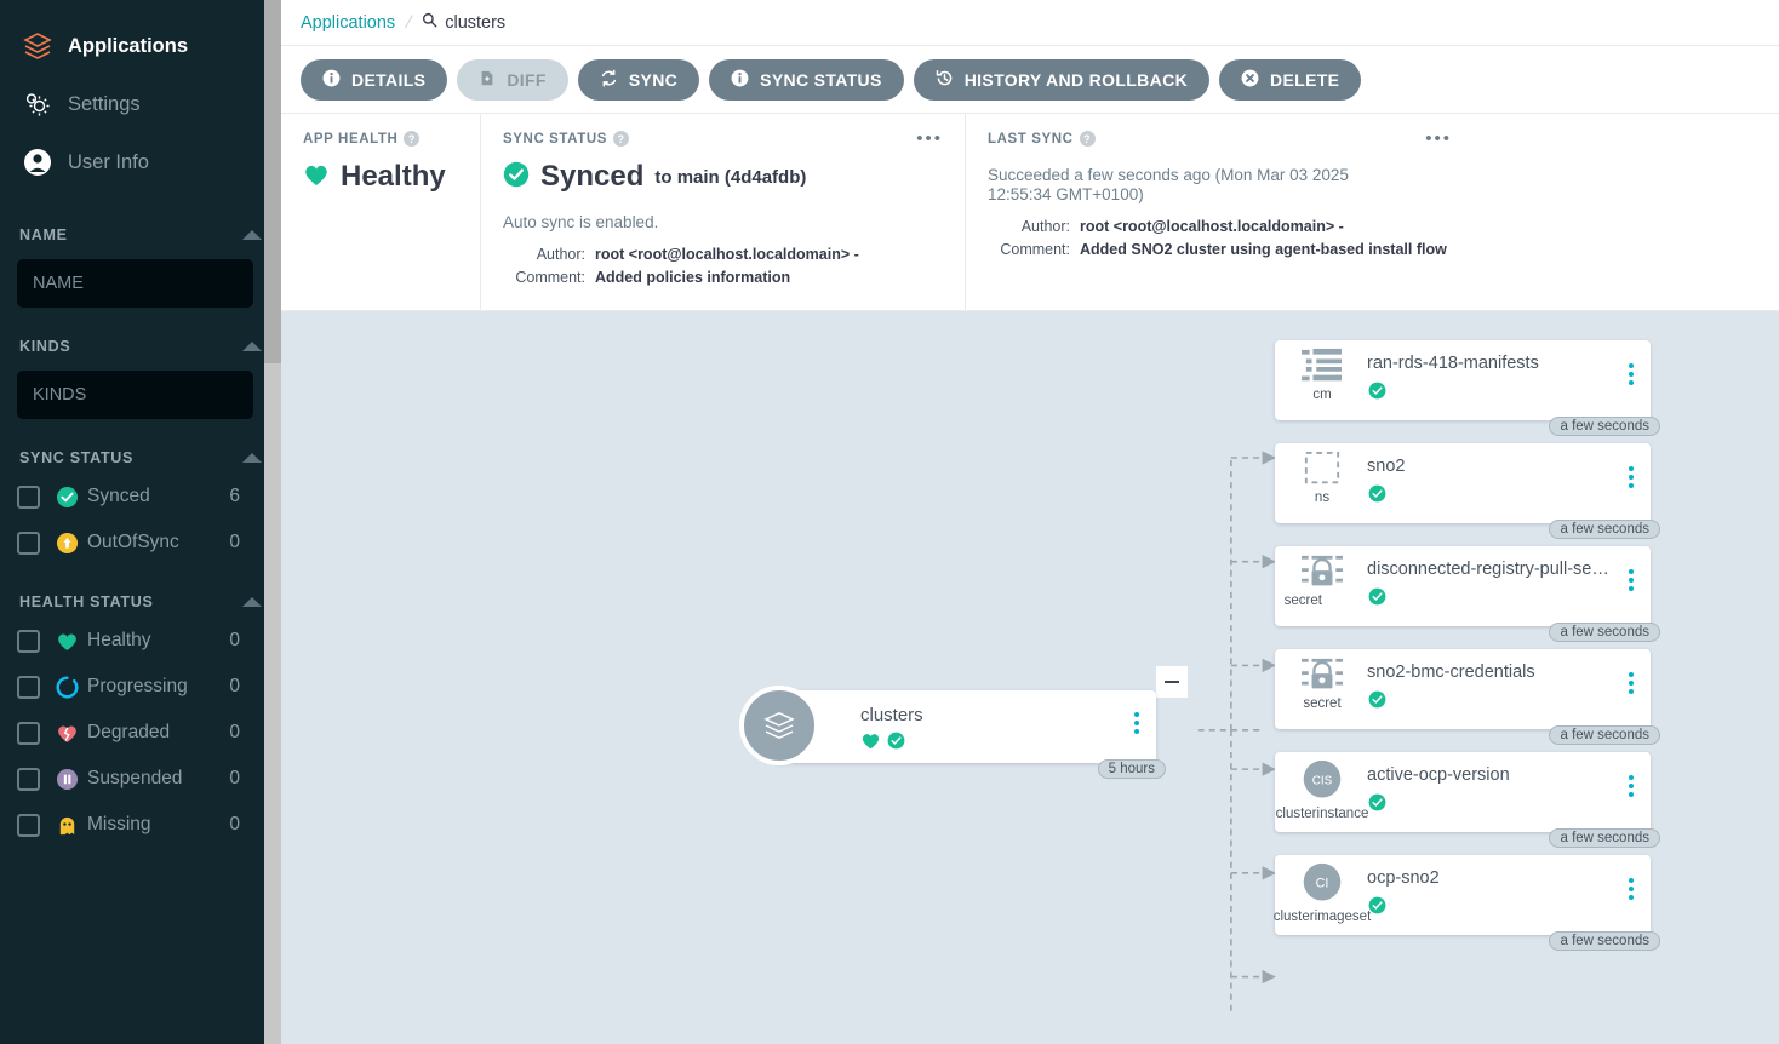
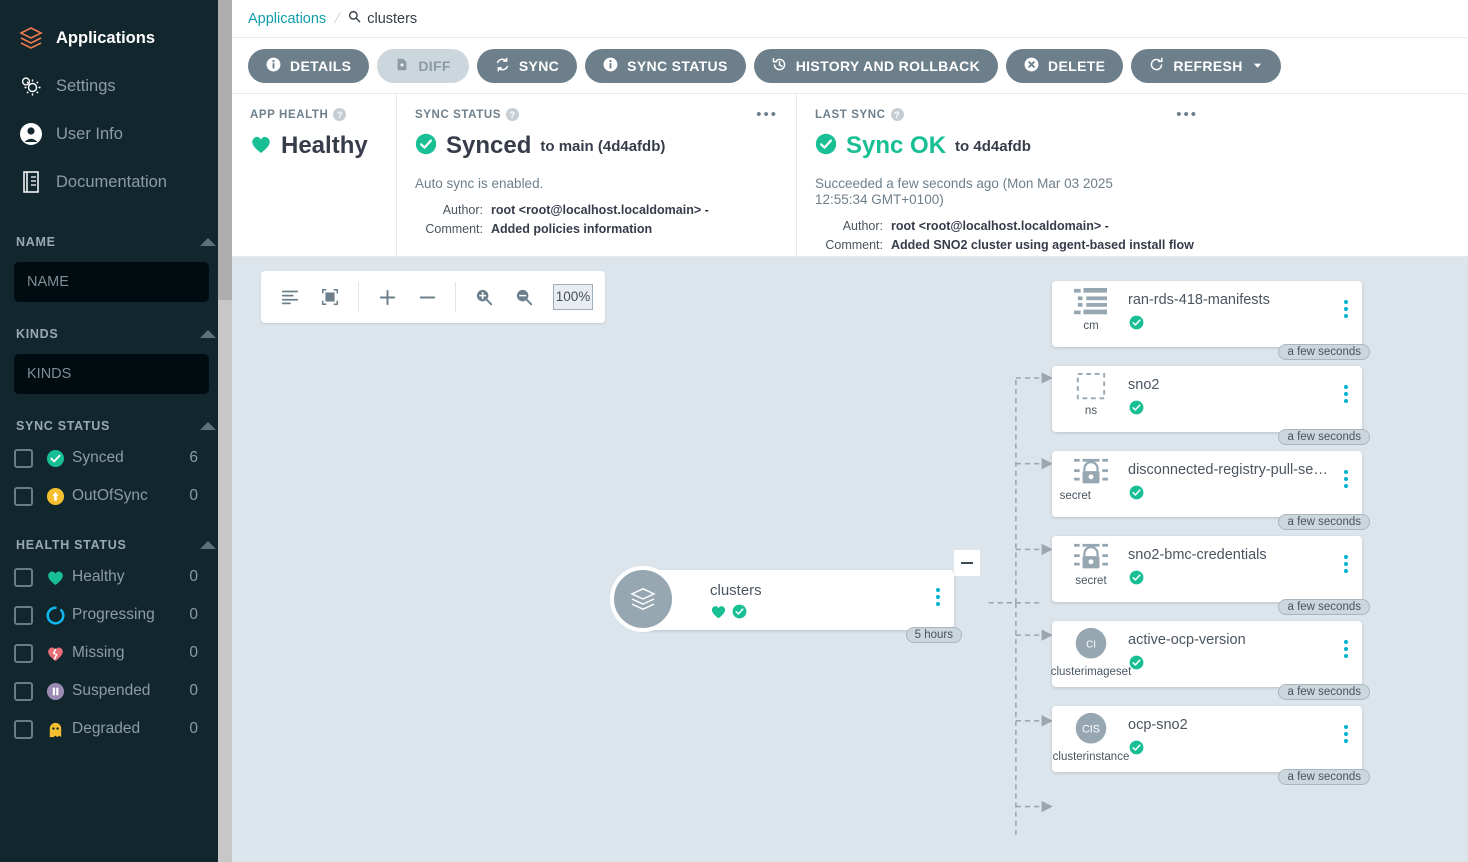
  Applications
  Settings
  User Info
+ Documentation
  NAME
  NAME
  KINDS
  KINDS
  SYNC STATUS
  Synced
  6
  OutOfSync
  0
  HEALTH STATUS
  Healthy
  0
  Progressing
  0
- Degraded
+ Missing
  0
  Suspended
  0
- Missing
+ Degraded
  0
  Applications
  clusters
  DETAILS
  DIFF
  SYNC
  SYNC STATUS
  HISTORY AND ROLLBACK
  DELETE
+ REFRESH
  APP HEALTH
  ?
  Healthy
  SYNC STATUS
  ?
  •••
  Synced
  to main (4d4afdb)
  Auto sync is enabled.
  Author:
  root <root@localhost.localdomain> -
  Comment:
  Added policies information
  LAST SYNC
  ?
  •••
+ Sync OK
+ to 4d4afdb
  Succeeded a few seconds ago (Mon Mar 03 2025 12:55:34 GMT+0100)
  Author:
  root <root@localhost.localdomain> -
  Comment:
  Added SNO2 cluster using agent-based install flow
+ 100%
  clusters
  5 hours
  cm
  ran-rds-418-manifests
  a few seconds
  ns
  sno2
  a few seconds
  secret
  disconnected-registry-pull-se…
  a few seconds
  secret
  sno2-bmc-credentials
  a few seconds
- CIS
+ CI
- clusterinstance
+ clusterimageset
  active-ocp-version
  a few seconds
- CI
+ CIS
- clusterimageset
+ clusterinstance
  ocp-sno2
  a few seconds
